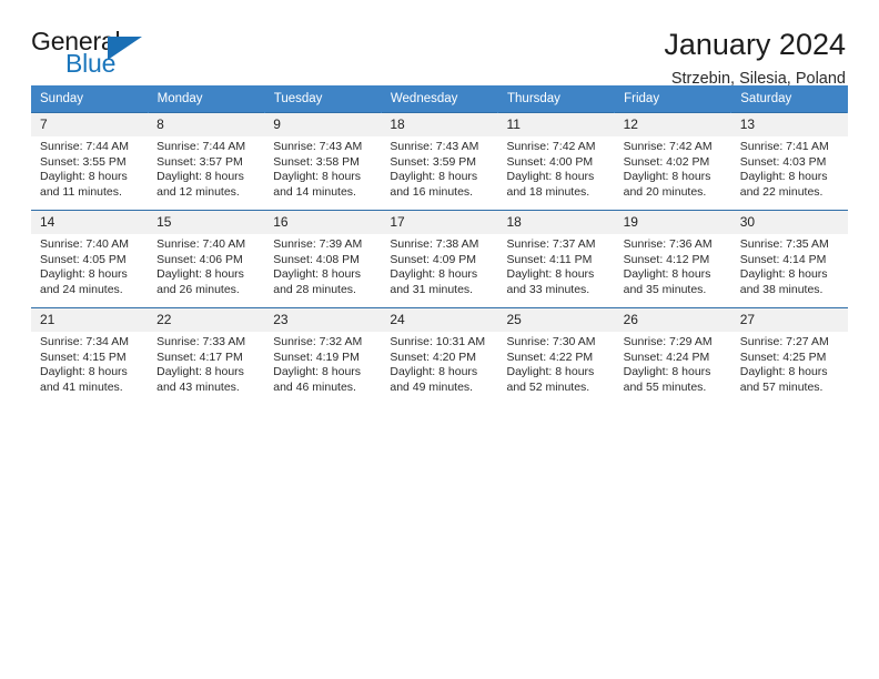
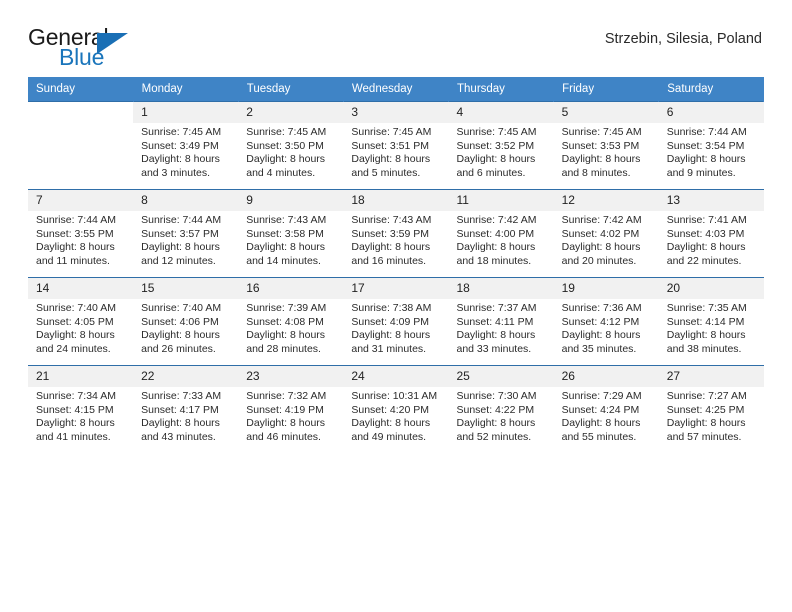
  General
  Blue
- January 2024
  Strzebin, Silesia, Poland
  Sunday	Monday	Tuesday	Wednesday	Thursday	Friday	Saturday
+ 	1 Sunrise: 7:45 AM Sunset: 3:49 PM Daylight: 8 hours and 3 minutes.	2 Sunrise: 7:45 AM Sunset: 3:50 PM Daylight: 8 hours and 4 minutes.	3 Sunrise: 7:45 AM Sunset: 3:51 PM Daylight: 8 hours and 5 minutes.	4 Sunrise: 7:45 AM Sunset: 3:52 PM Daylight: 8 hours and 6 minutes.	5 Sunrise: 7:45 AM Sunset: 3:53 PM Daylight: 8 hours and 8 minutes.	6 Sunrise: 7:44 AM Sunset: 3:54 PM Daylight: 8 hours and 9 minutes.
  7 Sunrise: 7:44 AM Sunset: 3:55 PM Daylight: 8 hours and 11 minutes.	8 Sunrise: 7:44 AM Sunset: 3:57 PM Daylight: 8 hours and 12 minutes.	9 Sunrise: 7:43 AM Sunset: 3:58 PM Daylight: 8 hours and 14 minutes.	18 Sunrise: 7:43 AM Sunset: 3:59 PM Daylight: 8 hours and 16 minutes.	11 Sunrise: 7:42 AM Sunset: 4:00 PM Daylight: 8 hours and 18 minutes.	12 Sunrise: 7:42 AM Sunset: 4:02 PM Daylight: 8 hours and 20 minutes.	13 Sunrise: 7:41 AM Sunset: 4:03 PM Daylight: 8 hours and 22 minutes.
- 14 Sunrise: 7:40 AM Sunset: 4:05 PM Daylight: 8 hours and 24 minutes.	15 Sunrise: 7:40 AM Sunset: 4:06 PM Daylight: 8 hours and 26 minutes.	16 Sunrise: 7:39 AM Sunset: 4:08 PM Daylight: 8 hours and 28 minutes.	17 Sunrise: 7:38 AM Sunset: 4:09 PM Daylight: 8 hours and 31 minutes.	18 Sunrise: 7:37 AM Sunset: 4:11 PM Daylight: 8 hours and 33 minutes.	19 Sunrise: 7:36 AM Sunset: 4:12 PM Daylight: 8 hours and 35 minutes.	30 Sunrise: 7:35 AM Sunset: 4:14 PM Daylight: 8 hours and 38 minutes.
+ 14 Sunrise: 7:40 AM Sunset: 4:05 PM Daylight: 8 hours and 24 minutes.	15 Sunrise: 7:40 AM Sunset: 4:06 PM Daylight: 8 hours and 26 minutes.	16 Sunrise: 7:39 AM Sunset: 4:08 PM Daylight: 8 hours and 28 minutes.	17 Sunrise: 7:38 AM Sunset: 4:09 PM Daylight: 8 hours and 31 minutes.	18 Sunrise: 7:37 AM Sunset: 4:11 PM Daylight: 8 hours and 33 minutes.	19 Sunrise: 7:36 AM Sunset: 4:12 PM Daylight: 8 hours and 35 minutes.	20 Sunrise: 7:35 AM Sunset: 4:14 PM Daylight: 8 hours and 38 minutes.
  21 Sunrise: 7:34 AM Sunset: 4:15 PM Daylight: 8 hours and 41 minutes.	22 Sunrise: 7:33 AM Sunset: 4:17 PM Daylight: 8 hours and 43 minutes.	23 Sunrise: 7:32 AM Sunset: 4:19 PM Daylight: 8 hours and 46 minutes.	24 Sunrise: 10:31 AM Sunset: 4:20 PM Daylight: 8 hours and 49 minutes.	25 Sunrise: 7:30 AM Sunset: 4:22 PM Daylight: 8 hours and 52 minutes.	26 Sunrise: 7:29 AM Sunset: 4:24 PM Daylight: 8 hours and 55 minutes.	27 Sunrise: 7:27 AM Sunset: 4:25 PM Daylight: 8 hours and 57 minutes.
